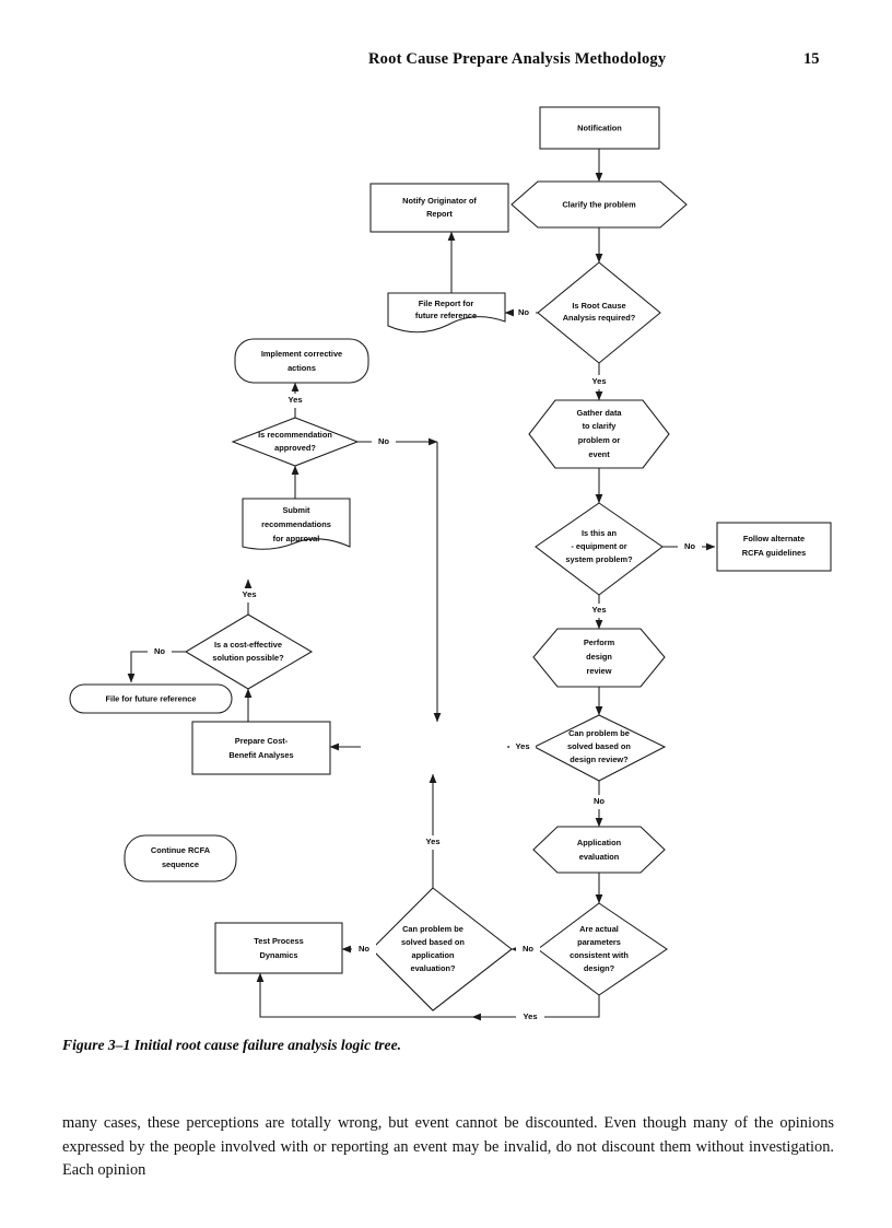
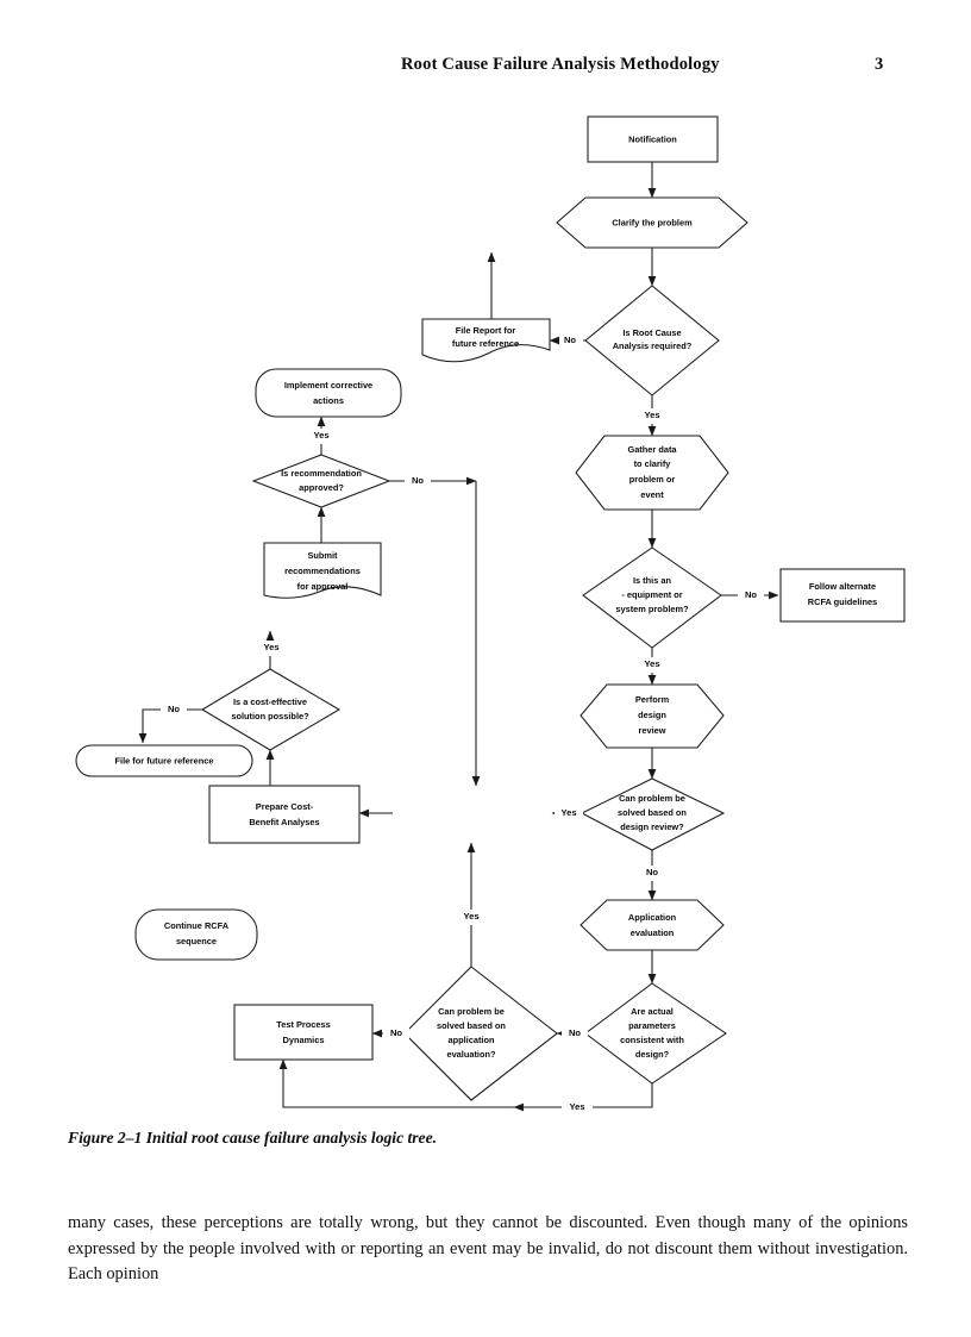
- Root Cause Prepare Analysis Methodology
+ Root Cause Failure Analysis Methodology
- 15
+ 3
  Notification
  Clarify the problem
  Is Root Cause
  Analysis required?
  File Report for
  future reference
- Notify Originator of
- Report
  Gather data
  to clarify
  problem or
  event
  Is this an
  - equipment or
  system problem?
  Follow alternate
  RCFA guidelines
  Perform
  design
  review
  Can problem be
  solved based on
  design review?
  Prepare Cost-
  Benefit Analyses
  Is a cost-effective
  solution possible?
  File for future reference
  Submit
  recommendations
  for approval
  Is recommendation
  approved?
  Implement corrective
  actions
  Continue RCFA
  sequence
  Application
  evaluation
  Are actual
  parameters
  consistent with
  design?
  Can problem be
  solved based on
  application
  evaluation?
  Test Process
  Dynamics
  No
  Yes
  No
  Yes
  Yes
  No
  No
  No
  Yes
  Yes
  Yes
  No
  No
  Yes
- Figure 3–1 Initial root cause failure analysis logic tree.
+ Figure 2–1 Initial root cause failure analysis logic tree.
- many cases, these perceptions are totally wrong, but event cannot be discounted. Even though many of the opinions expressed by the people involved with or reporting an event may be invalid, do not discount them without investigation. Each opinion
+ many cases, these perceptions are totally wrong, but they cannot be discounted. Even though many of the opinions expressed by the people involved with or reporting an event may be invalid, do not discount them without investigation. Each opinion
